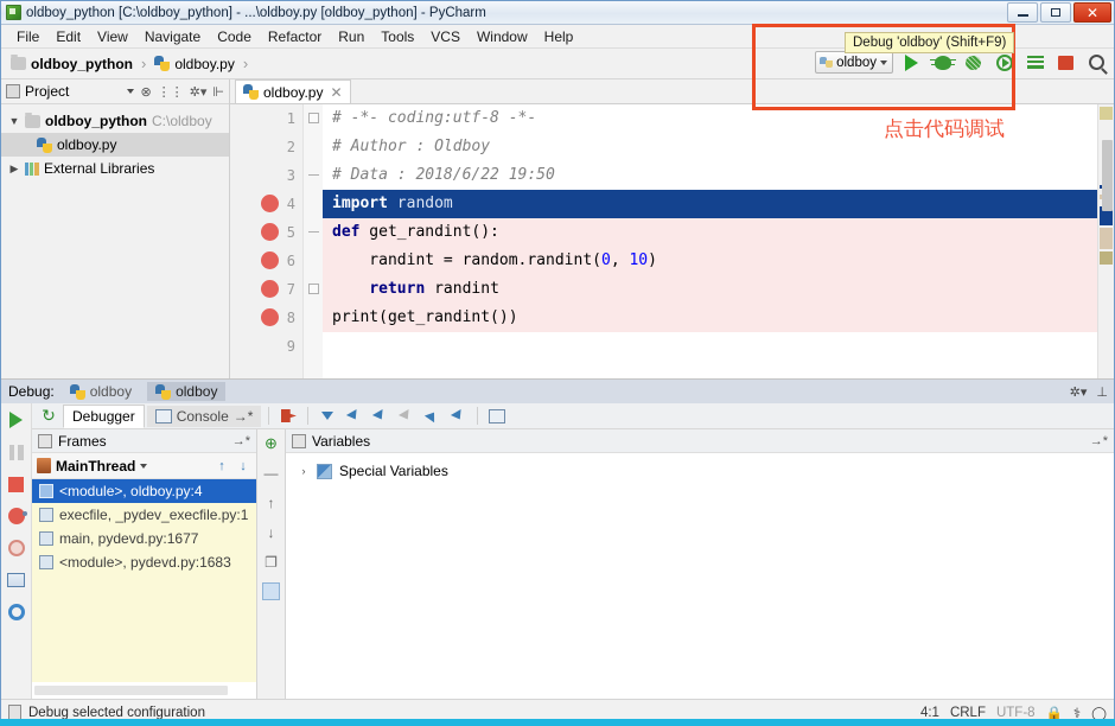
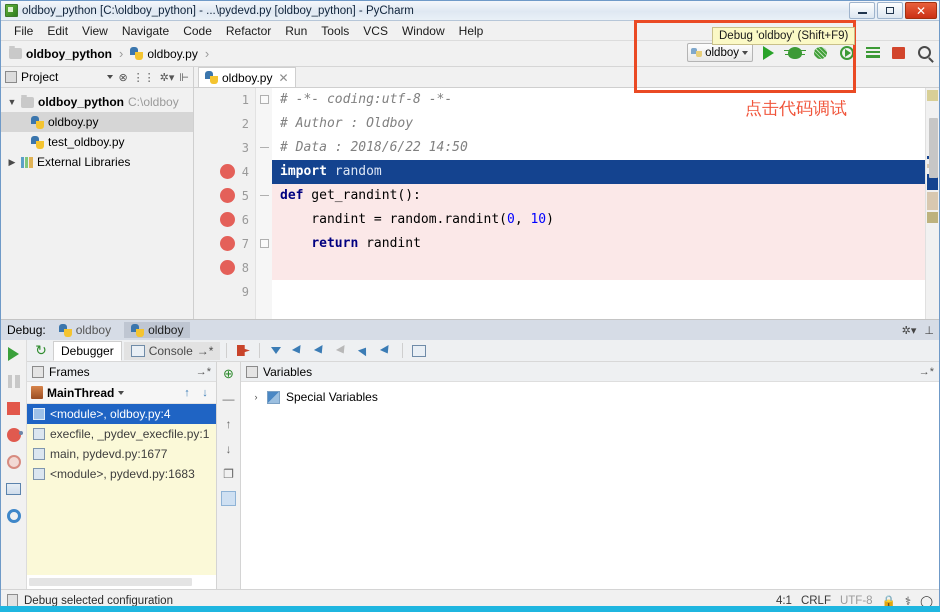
- oldboy_python [C:\oldboy_python] - ...\oldboy.py [oldboy_python] - PyCharm
+ oldboy_python [C:\oldboy_python] - ...\pydevd.py [oldboy_python] - PyCharm
  ✕
  File
  Edit
  View
  Navigate
  Code
  Refactor
  Run
  Tools
  VCS
  Window
  Help
  oldboy_python
  ›
  oldboy.py
  ›
  oldboy
  Project
  ⊗
  ⋮⋮
  ✲▾
  ⊩
  ▼
  oldboy_python
  C:\oldboy
  oldboy.py
+ test_oldboy.py
  ▶
  External Libraries
  oldboy.py
  ✕
  1
  2
  3
  4
  5
  6
  7
  8
  9
  # -*- coding:utf-8 -*-
  # Author : Oldboy
- # Data : 2018/6/22 19:50
+ # Data : 2018/6/22 14:50
  import random
  def get_randint():
  randint = random.randint(0, 10)
  return randint
- print(get_randint())
  Debug:
  oldboy
  oldboy
  ✲▾
  ⊥
  ↻
  Debugger
  Console
  →*
  Frames
  →*
  MainThread
  ↑
  ↓
  <module>, oldboy.py:4
  execfile, _pydev_execfile.py:1
  main, pydevd.py:1677
  <module>, pydevd.py:1683
  ⊕
  —
  ↑
  ↓
  ❐
  Variables
  →*
  ›
  Special Variables
  Debug selected configuration
  4:1
  CRLF
  UTF-8
  🔒
  ⚕
  ◯
  Debug 'oldboy' (Shift+F9)
  点击代码调试
